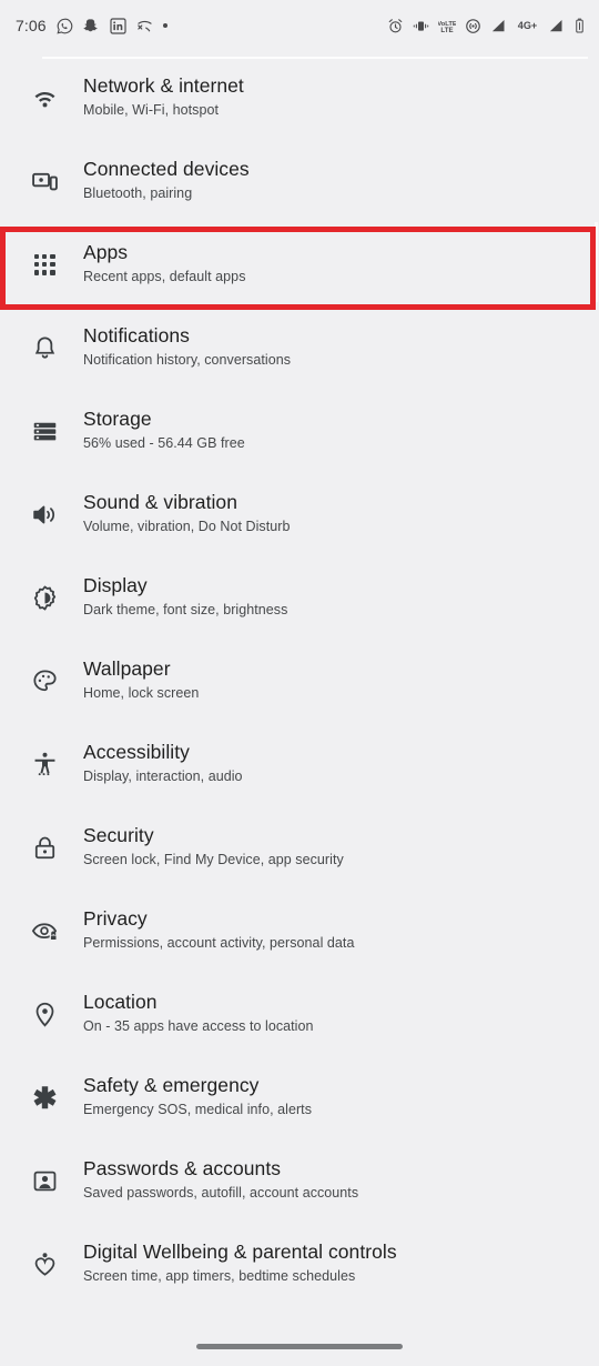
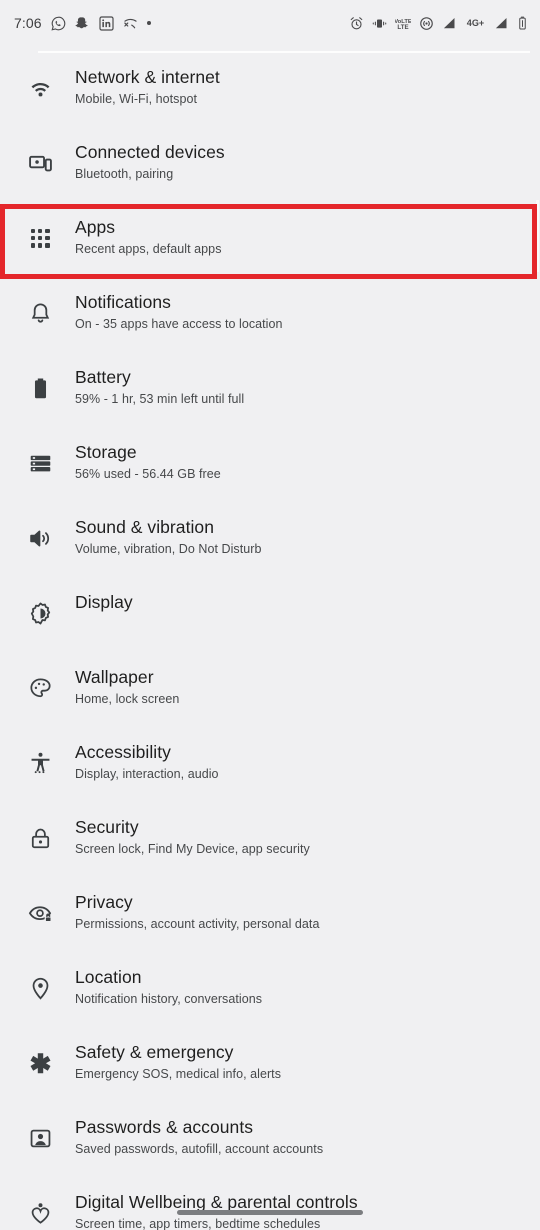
  7:06
  4G+
  Network & internet
  Mobile, Wi-Fi, hotspot
  Connected devices
  Bluetooth, pairing
  Apps
  Recent apps, default apps
  Notifications
- Notification history, conversations
+ On - 35 apps have access to location
+ Battery
+ 59% - 1 hr, 53 min left until full
  Storage
  56% used - 56.44 GB free
  Sound & vibration
  Volume, vibration, Do Not Disturb
  Display
- Dark theme, font size, brightness
  Wallpaper
  Home, lock screen
  Accessibility
  Display, interaction, audio
  Security
  Screen lock, Find My Device, app security
  Privacy
  Permissions, account activity, personal data
  Location
- On - 35 apps have access to location
+ Notification history, conversations
  Safety & emergency
  Emergency SOS, medical info, alerts
  Passwords & accounts
  Saved passwords, autofill, account accounts
  Digital Wellbeing & parental controls
  Screen time, app timers, bedtime schedules
